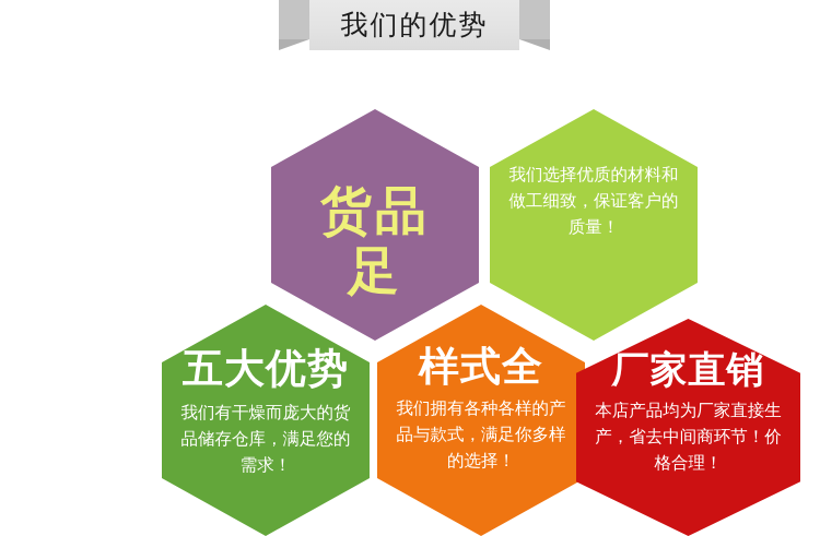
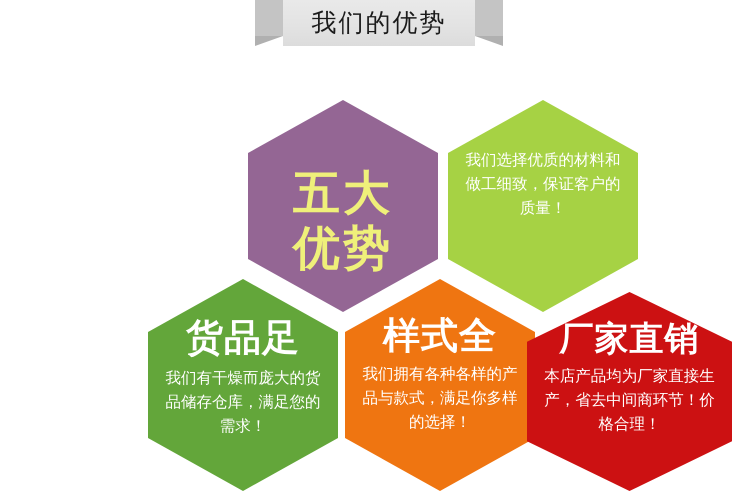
  我们的优势
- 货品足
+ 五大优势
  我们选择优质的材料和做工细致，保证客户的质量！
- 五大优势
+ 货品足
  我们有干燥而庞大的货品储存仓库，满足您的需求！
  样式全
  我们拥有各种各样的产品与款式，满足你多样的选择！
  厂家直销
  本店产品均为厂家直接生产，省去中间商环节！价格合理！
